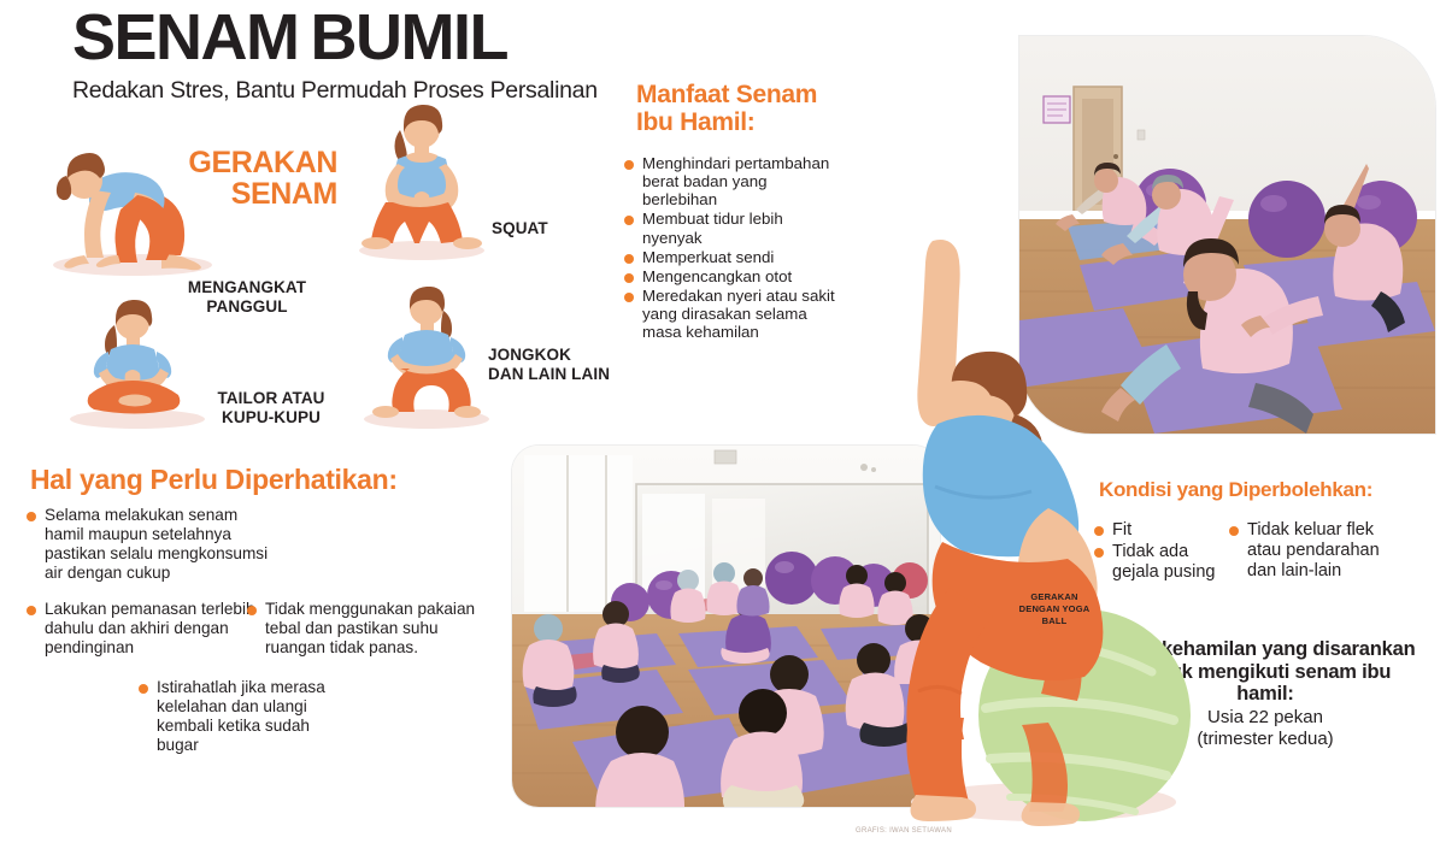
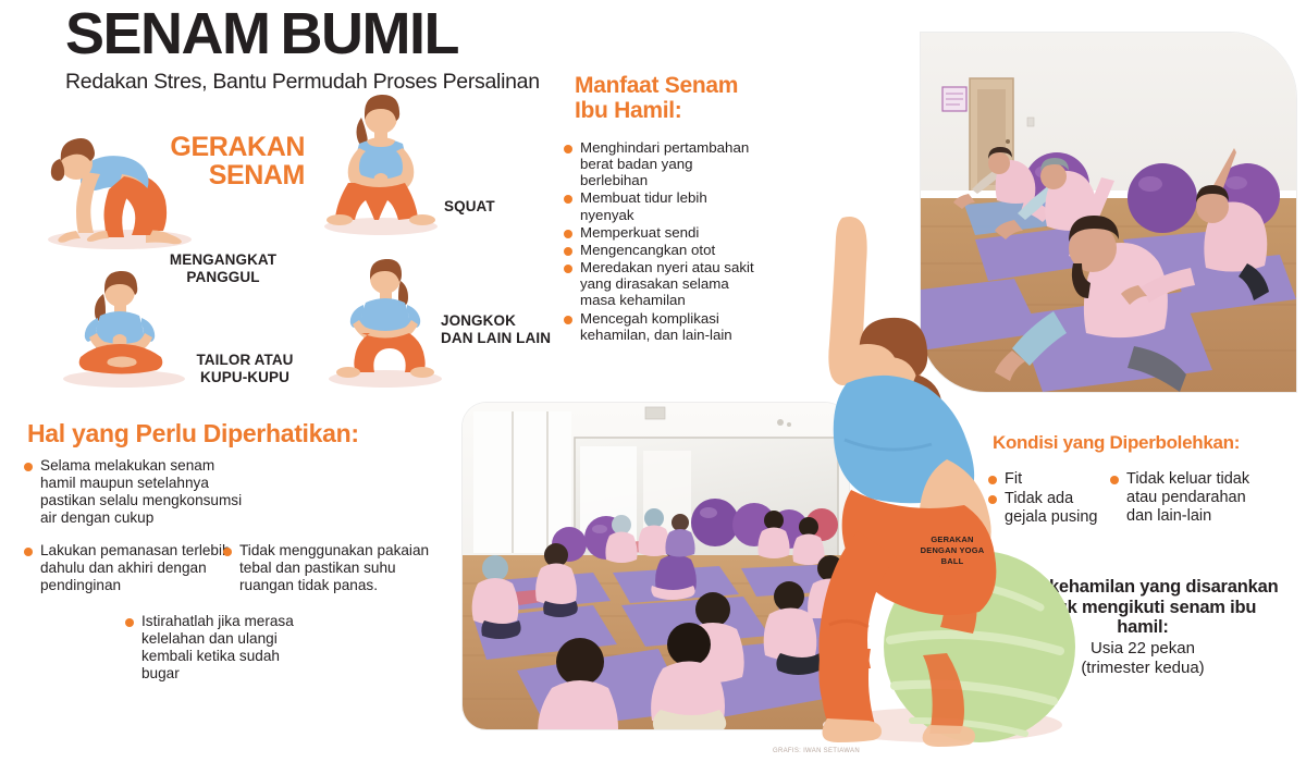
  SENAM BUMIL
  Redakan Stres, Bantu Permudah Proses Persalinan
  GERAKAN
  SENAM
  MENGANGKAT
  PANGGUL
  SQUAT
  TAILOR ATAU
  KUPU-KUPU
  JONGKOK
  DAN LAIN LAIN
  Manfaat Senam
  Ibu Hamil:
  Menghindari pertambahan berat badan yang berlebihan
  Membuat tidur lebih nyenyak
  Memperkuat sendi
  Mengencangkan otot
  Meredakan nyeri atau sakit yang dirasakan selama masa kehamilan
+ Mencegah komplikasi kehamilan, dan lain-lain
  Hal yang Perlu Diperhatikan:
  Selama melakukan senam hamil maupun setelahnya pastikan selalu mengkonsumsi air dengan cukup
  Lakukan pemanasan terlebi dahulu dan akhiri dengan pendinginan
  Tidak menggunakan pakaian tebal dan pastikan suhu ruangan tidak panas.
  Istirahatlah jika merasa kelelahan dan ulangi kembali ketika sudah bugar
  Kondisi yang Diperbolehkan:
  Fit
  Tidak ada gejala pusing
- Tidak keluar flek atau pendarahan dan lain-lain
+ Tidak keluar tidak atau pendarahan dan lain-lain
  ehamilan yang disarankan k mengikuti senam ibu hamil:
  Usia 22 pekan
  (trimester kedua)
  GERAKAN
  DENGAN YOGA
  BALL
